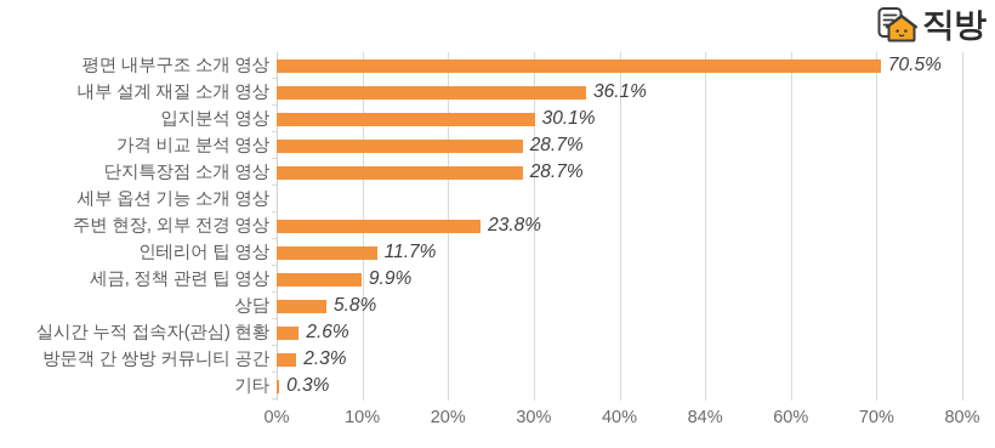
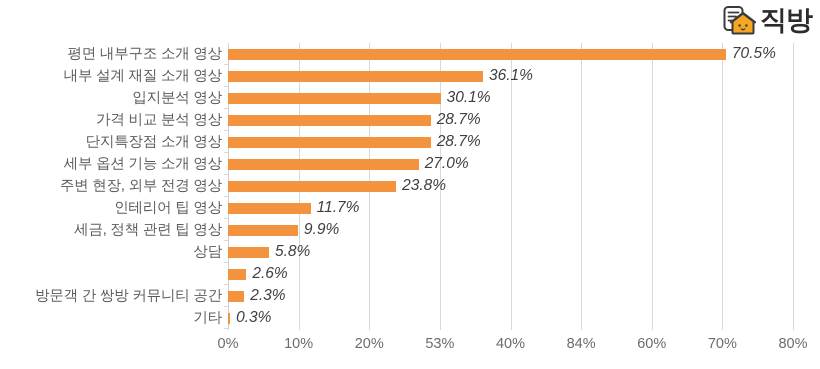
  직방
  평면 내부구조 소개 영상
  내부 설계 재질 소개 영상
  입지분석 영상
  가격 비교 분석 영상
  단지특장점 소개 영상
  세부 옵션 기능 소개 영상
  주변 현장, 외부 전경 영상
  인테리어 팁 영상
  세금, 정책 관련 팁 영상
  상담
- 실시간 누적 접속자(관심) 현황
  방문객 간 쌍방 커뮤니티 공간
  기타
  70.5%
  36.1%
  30.1%
  28.7%
  28.7%
+ 27.0%
  23.8%
  11.7%
  9.9%
  5.8%
  2.6%
  2.3%
  0.3%
  0%
  10%
  20%
- 30%
+ 53%
  40%
  84%
  60%
  70%
  80%
